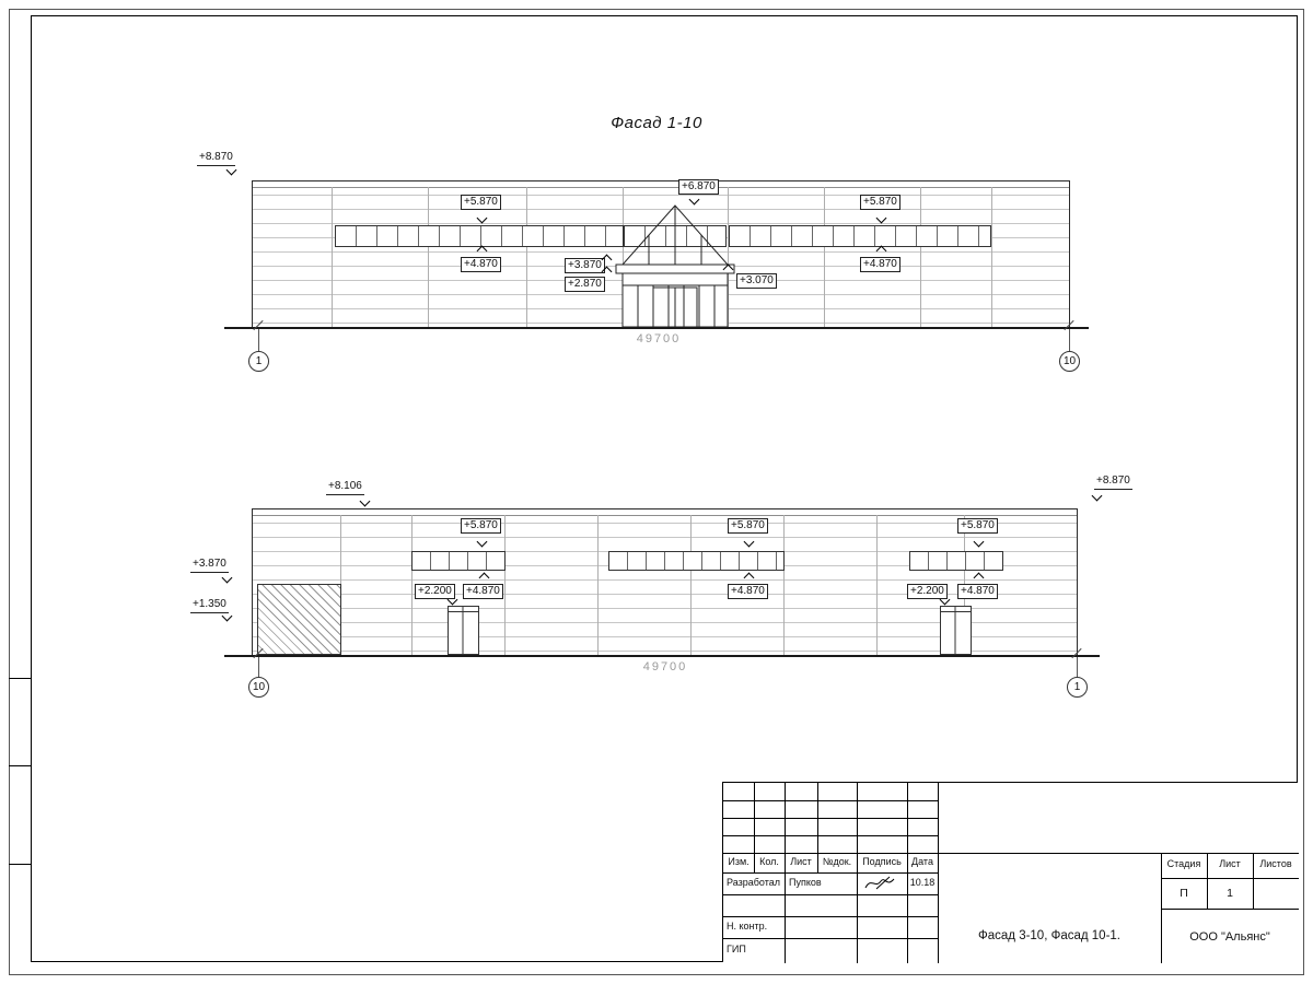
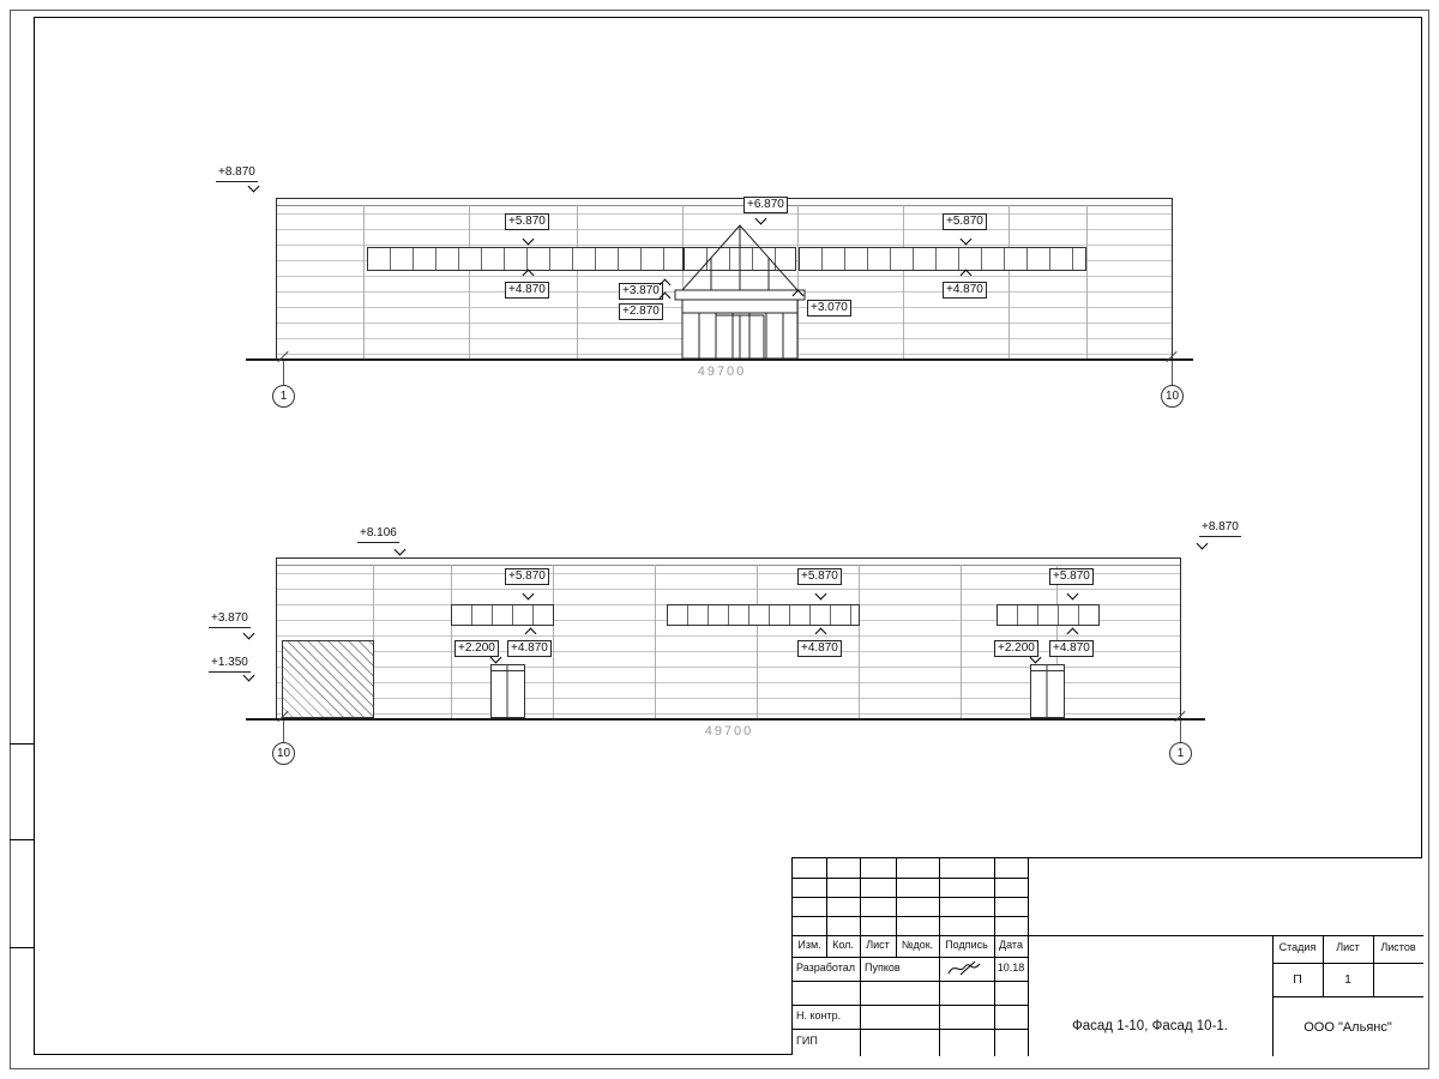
- Фасад 1-10
  49700
  1
  10
  +8.870
  +5.870
  +6.870
  +5.870
  +4.870
  +3.870
  +2.870
  +3.070
  +4.870
  49700
  10
  1
  +8.106
  +8.870
  +3.870
  +1.350
  +5.870
  +5.870
  +5.870
  +2.200
  +4.870
  +4.870
  +2.200
  +4.870
  Изм.
  Кол.
  Лист
  №док.
  Подпись
  Дата
  Разработал
  Пупков
  10.18
  Н. контр.
  ГИП
- Фасад 3-10, Фасад 10-1.
+ Фасад 1-10, Фасад 10-1.
  ООО "Альянс"
  Стадия
  Лист
  Листов
  П
  1
